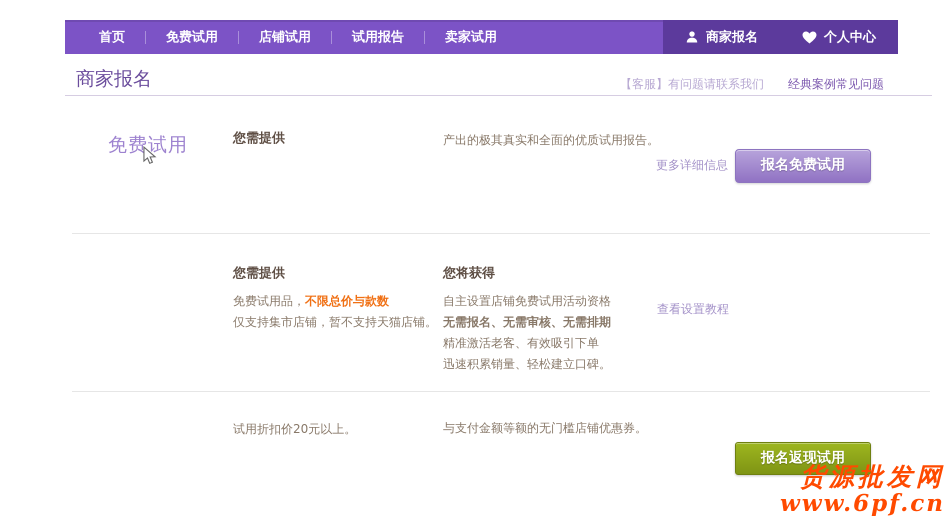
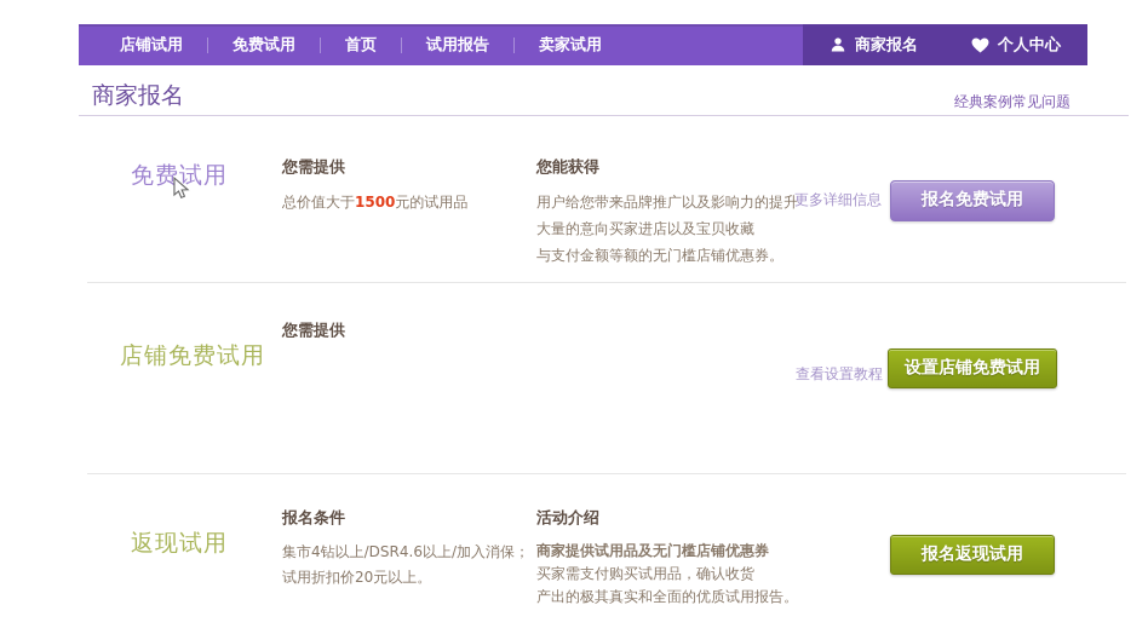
- 首页
+ 店铺试用
  免费试用
- 店铺试用
+ 首页
  试用报告
  卖家试用
  商家报名
  个人中心
  商家报名
- 【客服】有问题请联系我们
  经典案例
  常见问题
  免费试用
  您需提供
+ 总价值大于1500元的试用品
+ 您能获得
+ 用户给您带来品牌推广以及影响力的提升
+ 大量的意向买家进店以及宝贝收藏
- 产出的极其真实和全面的优质试用报告。
+ 与支付金额等额的无门槛店铺优惠券。
  更多详细信息
  报名免费试用
+ 店铺免费试用
  您需提供
- 免费试用品，不限总价与款数
- 仅支持集市店铺，暂不支持天猫店铺。
- 您将获得
- 自主设置店铺免费试用活动资格
- 无需报名、无需审核、无需排期
- 精准激活老客、有效吸引下单
- 迅速积累销量、轻松建立口碑。
  查看设置教程
+ 设置店铺免费试用
+ 返现试用
+ 报名条件
+ 集市4钻以上/DSR4.6以上/加入消保；
  试用折扣价20元以上。
+ 活动介绍
+ 商家提供试用品及无门槛店铺优惠券
+ 买家需支付购买试用品，确认收货
- 与支付金额等额的无门槛店铺优惠券。
+ 产出的极其真实和全面的优质试用报告。
  报名返现试用
- 货源批发网
- www.6pf.cn
